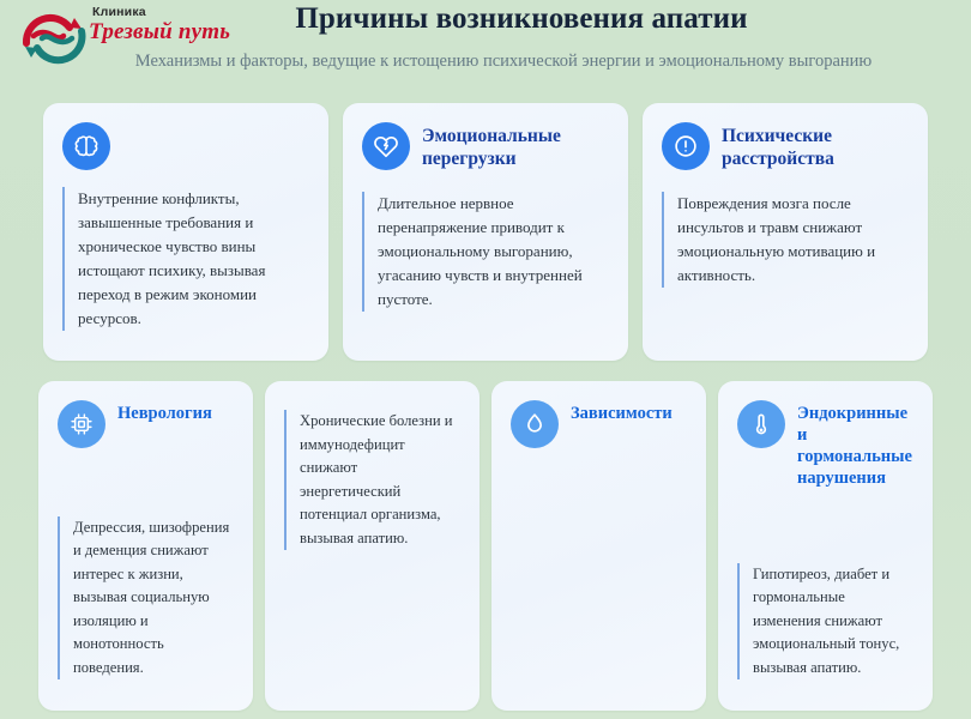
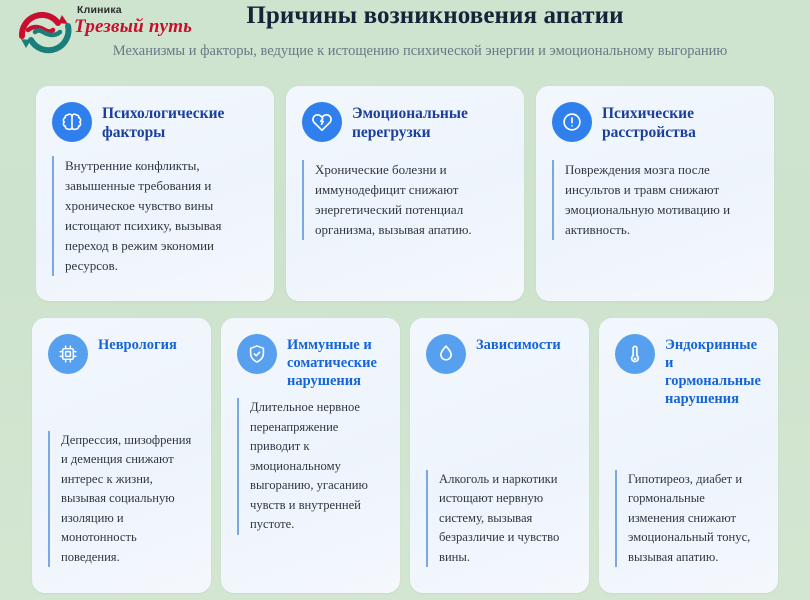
  Клиника
  Трезвый путь
  Причины возникновения апатии
  Механизмы и факторы, ведущие к истощению психической энергии и эмоциональному выгоранию
+ Психологические факторы
  Внутренние конфликты, завышенные требования и хроническое чувство вины истощают психику, вызывая переход в режим экономии ресурсов.
  Эмоциональные перегрузки
- Длительное нервное перенапряжение приводит к эмоциональному выгоранию, угасанию чувств и внутренней пустоте.
+ Хронические болезни и иммунодефицит снижают энергетический потенциал организма, вызывая апатию.
  Психические расстройства
  Повреждения мозга после инсультов и травм снижают эмоциональную мотивацию и активность.
  Неврология
  Депрессия, шизофрения и деменция снижают интерес к жизни, вызывая социальную изоляцию и монотонность поведения.
+ Иммунные и соматические нарушения
- Хронические болезни и иммунодефицит снижают энергетический потенциал организма, вызывая апатию.
+ Длительное нервное перенапряжение приводит к эмоциональному выгоранию, угасанию чувств и внутренней пустоте.
  Зависимости
+ Алкоголь и наркотики истощают нервную систему, вызывая безразличие и чувство вины.
  Эндокринные и гормональные нарушения
  Гипотиреоз, диабет и гормональные изменения снижают эмоциональный тонус, вызывая апатию.
